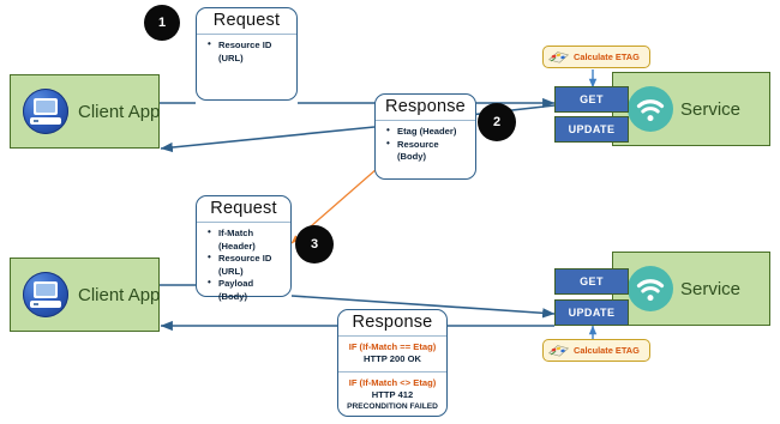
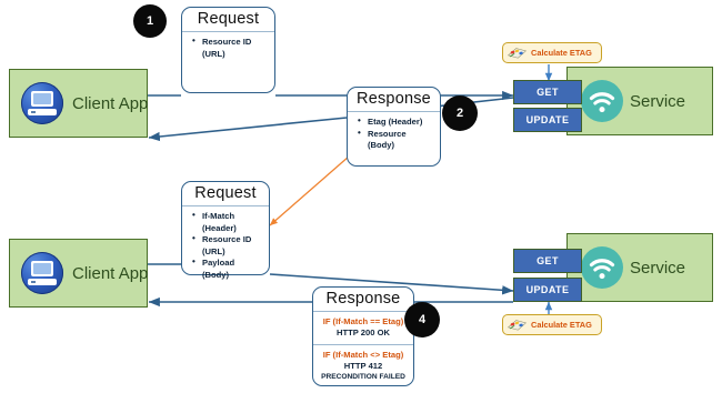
  Client App
  Request
  Resource ID (URL)
  1
  Response
  Etag (Header)
  Resource (Body)
  2
  Service
  GET
  UPDATE
  Calculate ETAG
  Request
  If-Match (Header)
  Resource ID (URL)
  Payload (Body)
- 3
  Client App
  Response
  IF (If-Match == Etag)
  HTTP 200 OK
  IF (If-Match <> Etag)
  HTTP 412
+ 4
  Service
  GET
  UPDATE
  Calculate ETAG
